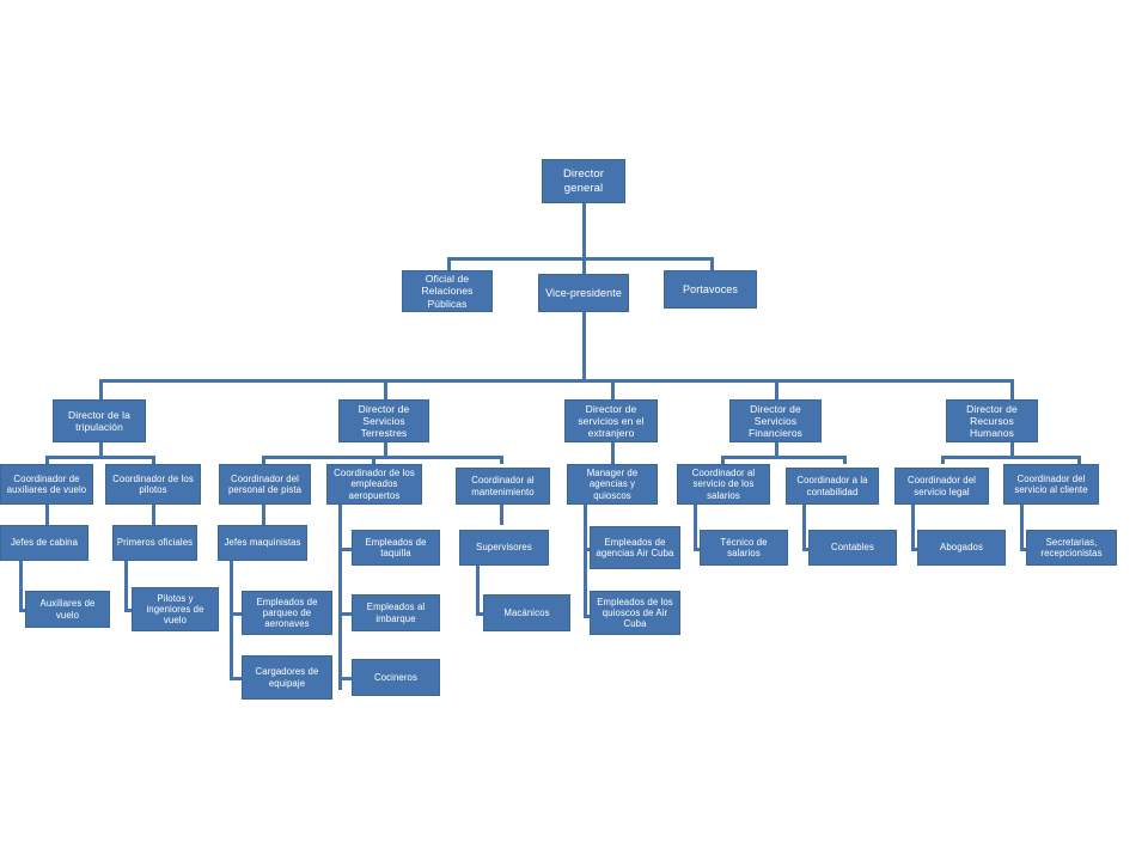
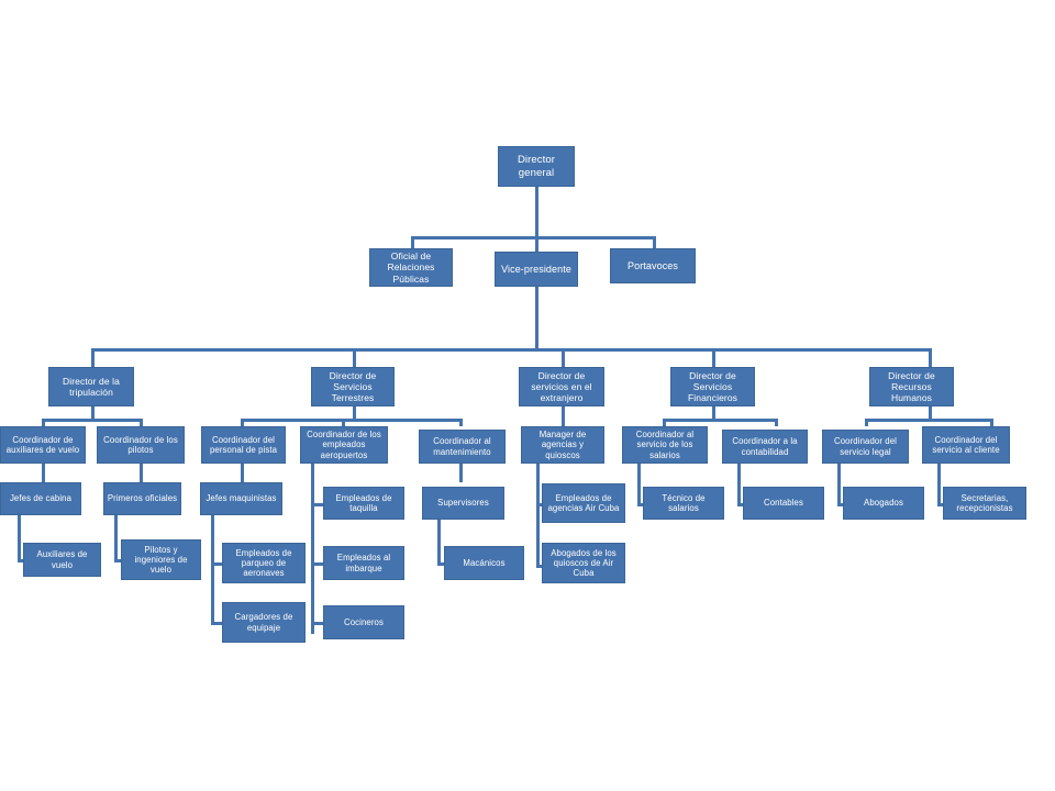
  Director general
  Oficial de Relaciones Públicas
  Vice-presidente
  Portavoces
  Director de la tripulación
  Director de Servicios Terrestres
  Director de servicios en el extranjero
  Director de Servicios Financieros
  Director de Recursos Humanos
  Coordinador de auxiliares de vuelo
  Coordinador de los pilotos
  Coordinador del personal de pista
  Coordinador de los empleados aeropuertos
  Coordinador al mantenimiento
  Manager de agencias y quioscos
  Coordinador al servicio de los salarios
  Coordinador a la contabilidad
  Coordinador del servicio legal
  Coordinador del servicio al cliente
  Jefes de cabina
  Primeros oficiales
  Jefes maquinistas
  Empleados de taquilla
  Supervisores
  Empleados de agencias Air Cuba
  Técnico de salarios
  Contables
  Abogados
  Secretarias, recepcionistas
  Auxiliares de vuelo
  Pilotos y ingeniores de vuelo
  Empleados de parqueo de aeronaves
  Empleados al imbarque
  Macánicos
- Empleados de los quioscos de Air Cuba
+ Abogados de los quioscos de Air Cuba
  Cargadores de equipaje
  Cocineros
